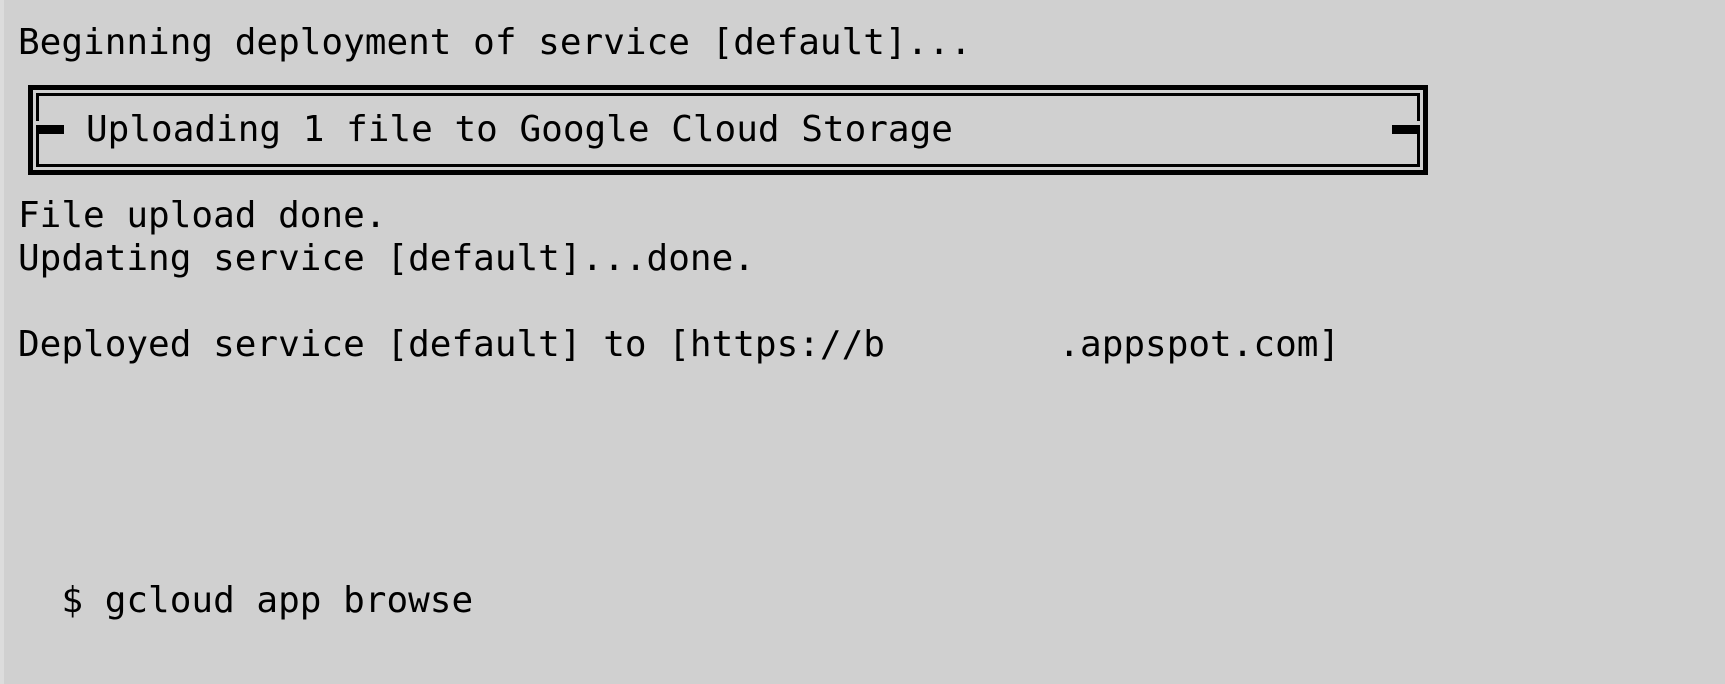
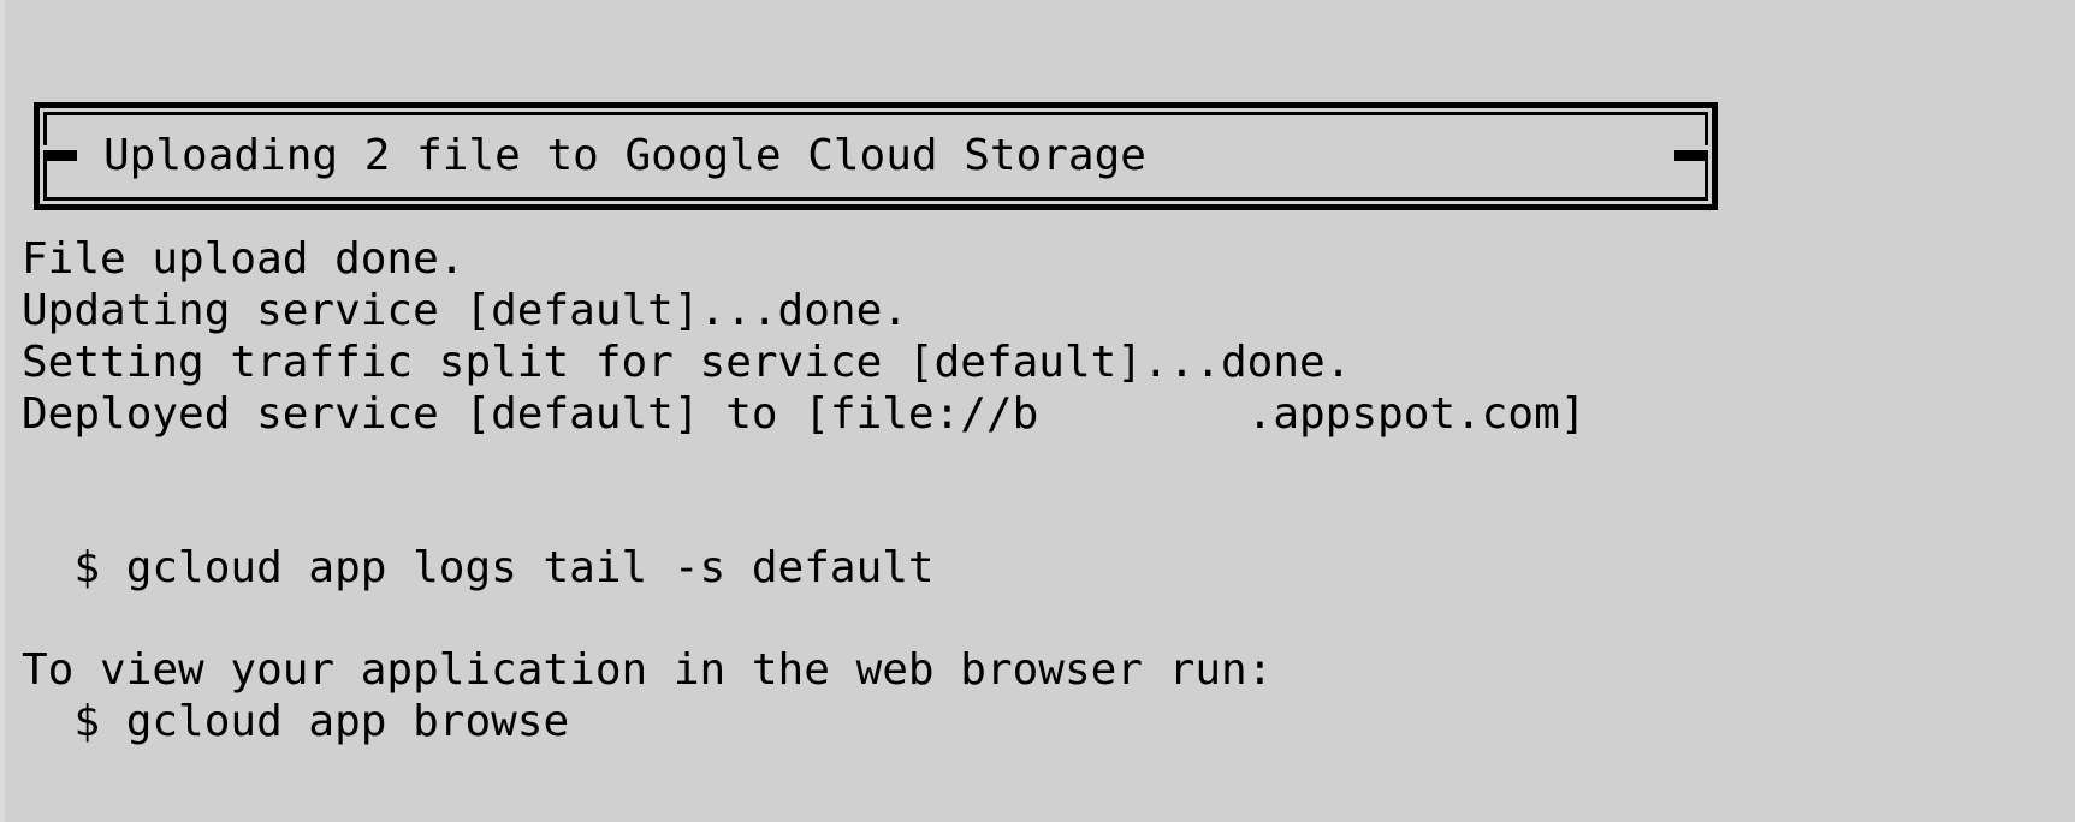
- Beginning deployment of service [default]...
- Uploading 1 file to Google Cloud Storage
+ Uploading 2 file to Google Cloud Storage
  File upload done.
  Updating service [default]...done.
+ Setting traffic split for service [default]...done.
- Deployed service [default] to [https://b .appspot.com]
+ Deployed service [default] to [file://b .appspot.com]
+ $ gcloud app logs tail -s default
+ To view your application in the web browser run:
  $ gcloud app browse
